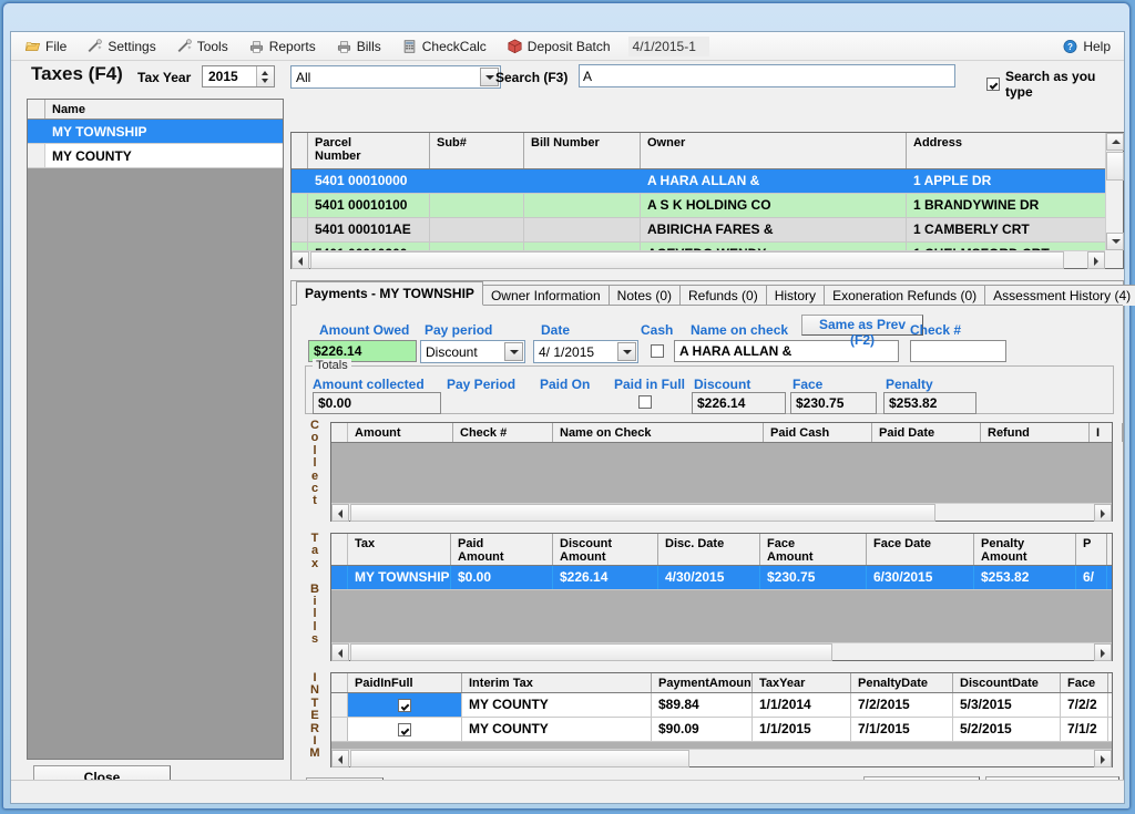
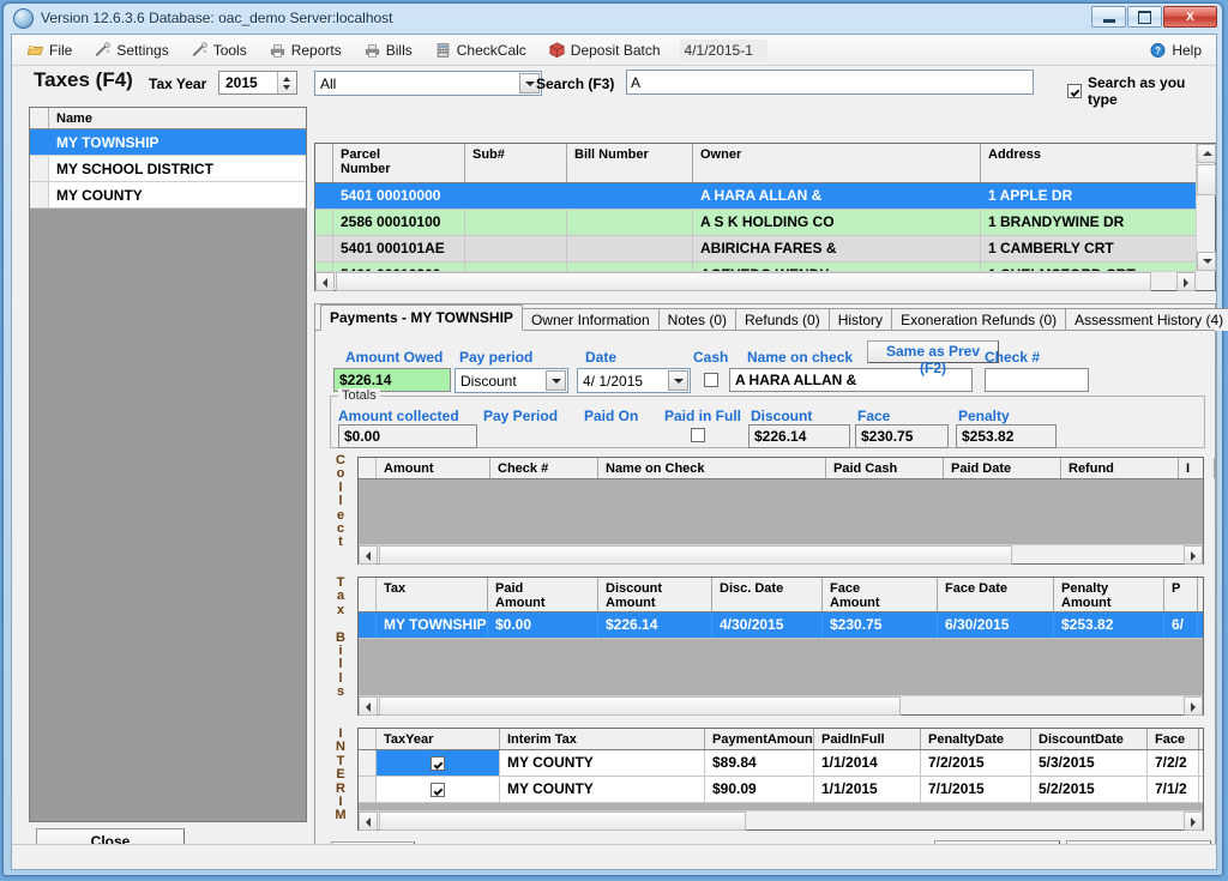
+ Version 12.6.3.6 Database: oac_demo Server:localhost
+ X
  File
  Settings
  Tools
  Reports
  Bills
  CheckCalc
  Deposit Batch
  4/1/2015-1
  ?
  Help
  Taxes (F4)
  Tax Year
  2015
  All
  Search (F3)
  A
  Search as you type
  Name
  MY TOWNSHIP
+ MY SCHOOL DISTRICT
  MY COUNTY
  Close
  Parcel
  Number
  Sub#
  Bill Number
  Owner
  Address
  5401 00010000
  A HARA ALLAN &
  1 APPLE DR
- 5401 00010100
+ 2586 00010100
  A S K HOLDING CO
  1 BRANDYWINE DR
  5401 000101AE
  ABIRICHA FARES &
  1 CAMBERLY CRT
  Payments - MY TOWNSHIP
  Owner Information
  Notes (0)
  Refunds (0)
  History
  Exoneration Refunds (0)
  Assessment History (4)
  Amount Owed
  $226.14
  Pay period
  Discount
  Date
  4/ 1/2015
  Cash
  Name on check
  A HARA ALLAN &
  Same as Prev (F2)
  Check #
  Totals
  Amount collected
  $0.00
  Pay Period
  Paid On
  Paid in Full
  Discount
  $226.14
  Face
  $230.75
  Penalty
  $253.82
  C
  o
  l
  l
  e
  c
  t
  Amount
  Check #
  Name on Check
  Paid Cash
  Paid Date
  Refund
  I
  T
  a
  x
  B
  i
  l
  l
  s
  Tax
  Paid
  Amount
  Discount
  Amount
  Disc. Date
  Face
  Amount
  Face Date
  Penalty
  Amount
  P
  MY TOWNSHIP
  $0.00
  $226.14
  4/30/2015
  $230.75
  6/30/2015
  $253.82
  6/
  I
  N
  T
  E
  R
  I
  M
- PaidInFull
+ TaxYear
  Interim Tax
  PaymentAmoun
- TaxYear
+ PaidInFull
  PenaltyDate
  DiscountDate
  Face
  MY COUNTY
  $89.84
  1/1/2014
  7/2/2015
  5/3/2015
  7/2/2
  MY COUNTY
  $90.09
  1/1/2015
  7/1/2015
  5/2/2015
  7/1/2
